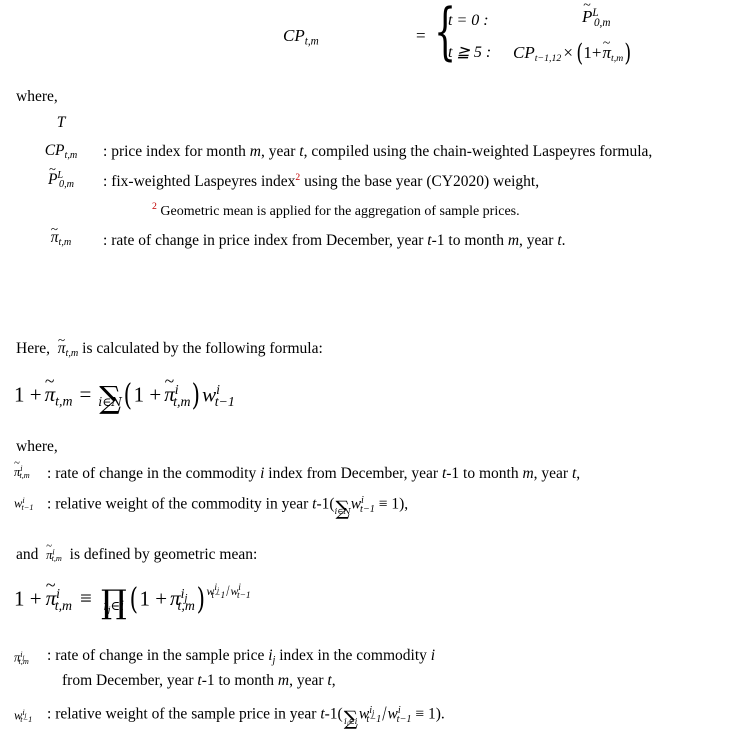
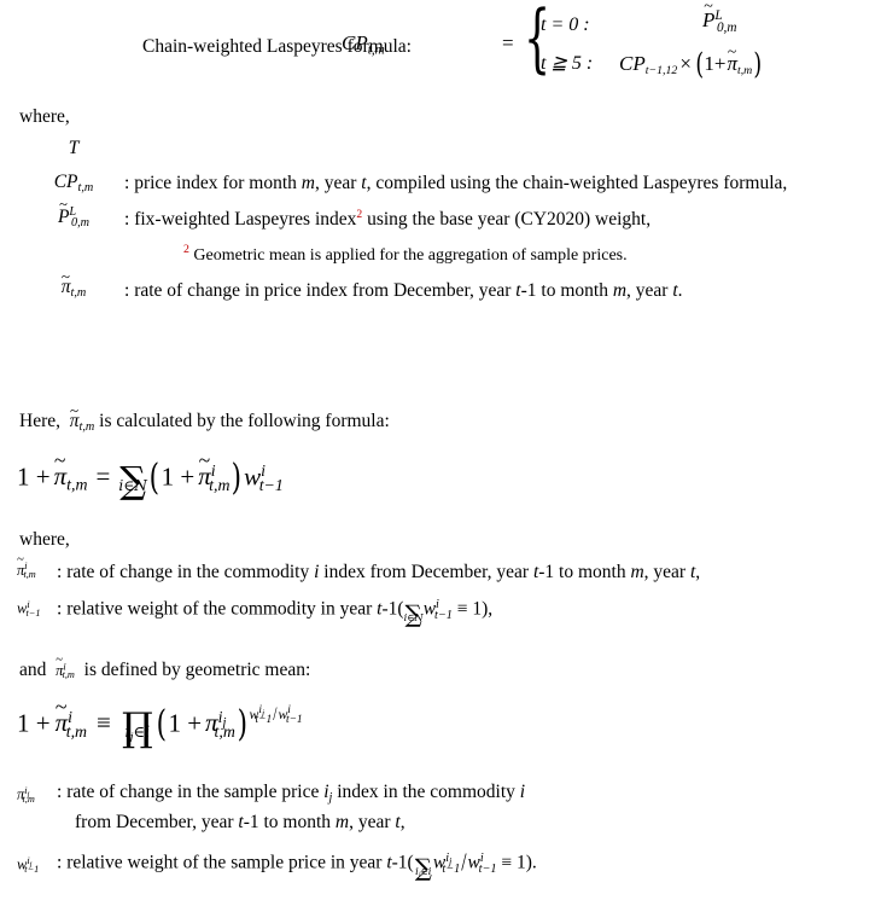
+ Chain-weighted Laspeyres formula:
  CPt,m
  =
  {
  t = 0 :
  ~
  PL0,m
  t ≧ 5 :
  CPt−1,12× (1+
  ~
  πt,m)
  where,
  T
  CPt,m
  : price index for month m, year t, compiled using the chain-weighted Laspeyres formula,
  ~
  PL0,m
  : fix-weighted Laspeyres index2 using the base year (CY2020) weight,
  2 Geometric mean is applied for the aggregation of sample prices.
  ~
  πt,m
  : rate of change in price index from December, year t-1 to month m, year t.
  Here,
  ~
  πt,m is calculated by the following formula:
  1 +
  ~
  πt,m = ∑
  i∈N
  (1 +
  ~
  πit,m)wit−1
  where,
  ~
  πit,m
  : rate of change in the commodity i index from December, year t-1 to month m, year t,
  wit−1
  : relative weight of the commodity in year t-1(∑
  i∈N
  wit−1 ≡ 1),
  and
  ~
  πit,m is defined by geometric mean:
  1 +
  ~
  πit,m ≡ ∏
  ij∈i
  (1 + πijt,m) wijt−1/wit−1
  πit,m
  : rate of change in the sample price ij index in the commodity i
  from December, year t-1 to month m, year t,
  wit−1
  : relative weight of the sample price in year t-1(∑
  i ∈i
  wijt−1/wit−1 ≡ 1).
